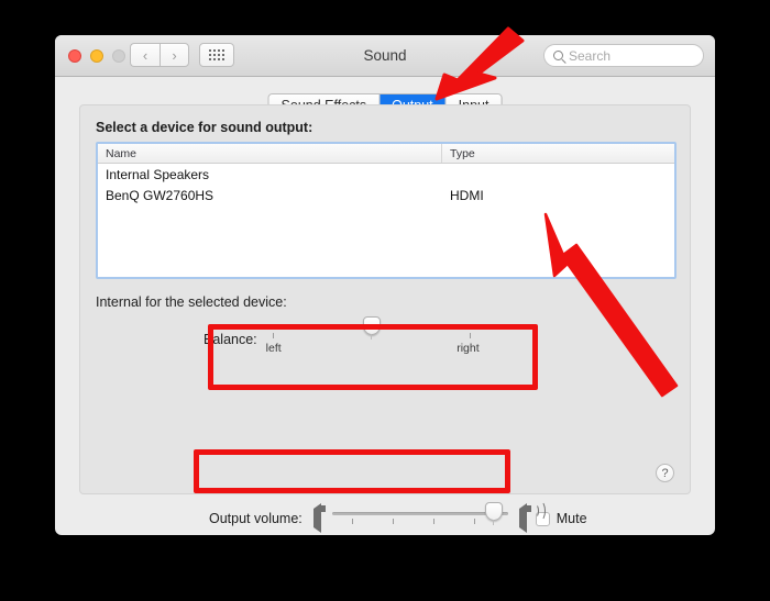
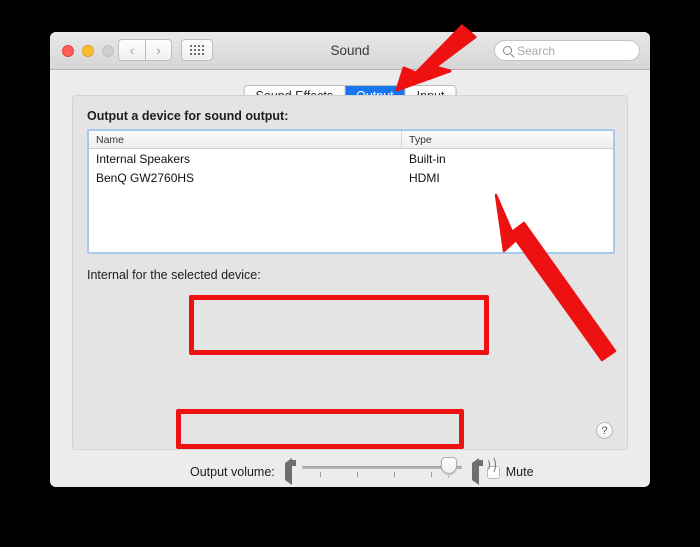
  ‹
  ›
  Sound
  Search
- Select a device for sound output:
+ Output a device for sound output:
  Name
  Type
  Internal Speakers
+ Built-in
  BenQ GW2760HS
  HDMI
  Internal for the selected device:
- Balance:
- left
- right
  ?
  Output volume:
  Mute
